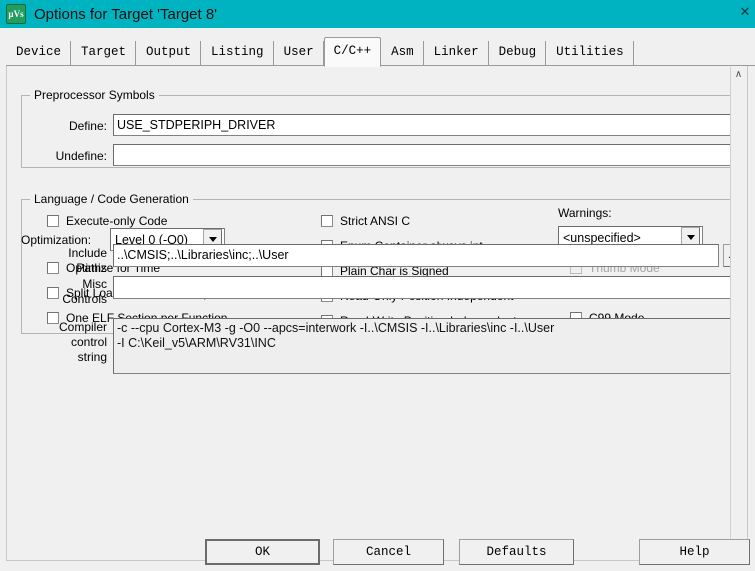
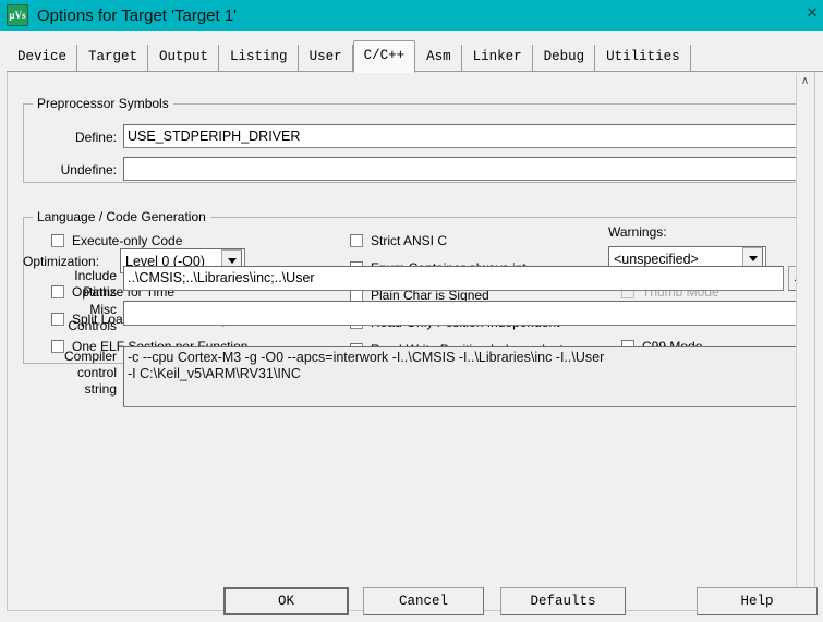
  µVs
- Options for Target 'Target 8'
+ Options for Target 'Target 1'
  ✕
  Device
  Target
  Output
  Listing
  User
  C/C++
  Asm
  Linker
  Debug
  Utilities
  Preprocessor Symbols
  Define:
  USE_STDPERIPH_DRIVER
  Undefine:
  Language / Code Generation
  Execute-only Code
  Optimization:
  Level 0 (-O0)
  Optimize for Time
  Strict ANSI C
  Plain Char is Signed
  Warnings:
  <unspecified>
  Thumb Mode
  Include
  Paths
  ..\CMSIS;..\Libraries\inc;..\User
  Misc
  Controls
  Compiler
  control
  string
  -c --cpu Cortex-M3 -g -O0 --apcs=interwork -I..\CMSIS -I..\Libraries\inc -I..\User
  -I C:\Keil_v5\ARM\RV31\INC
  ∧
  OK
  Cancel
  Defaults
  Help
